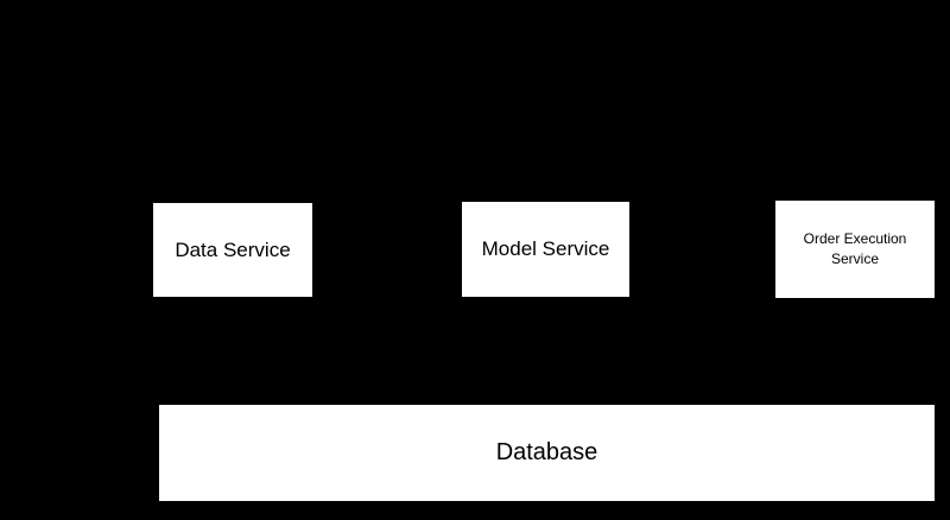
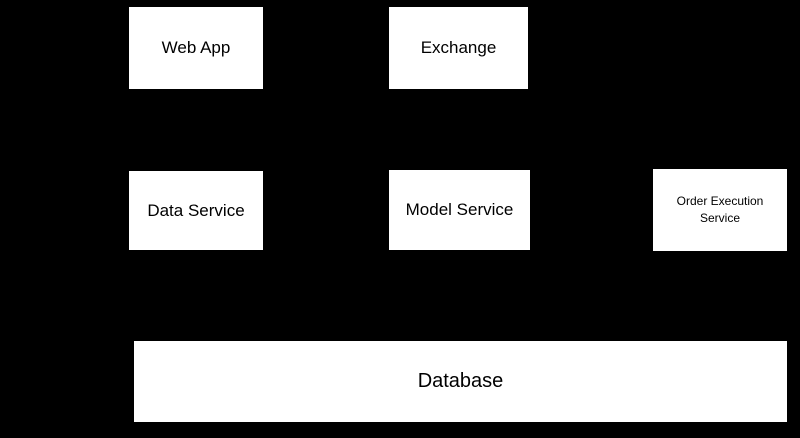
+ Web App
+ Exchange
  Data Service
  Model Service
  Order Execution Service
  Database
